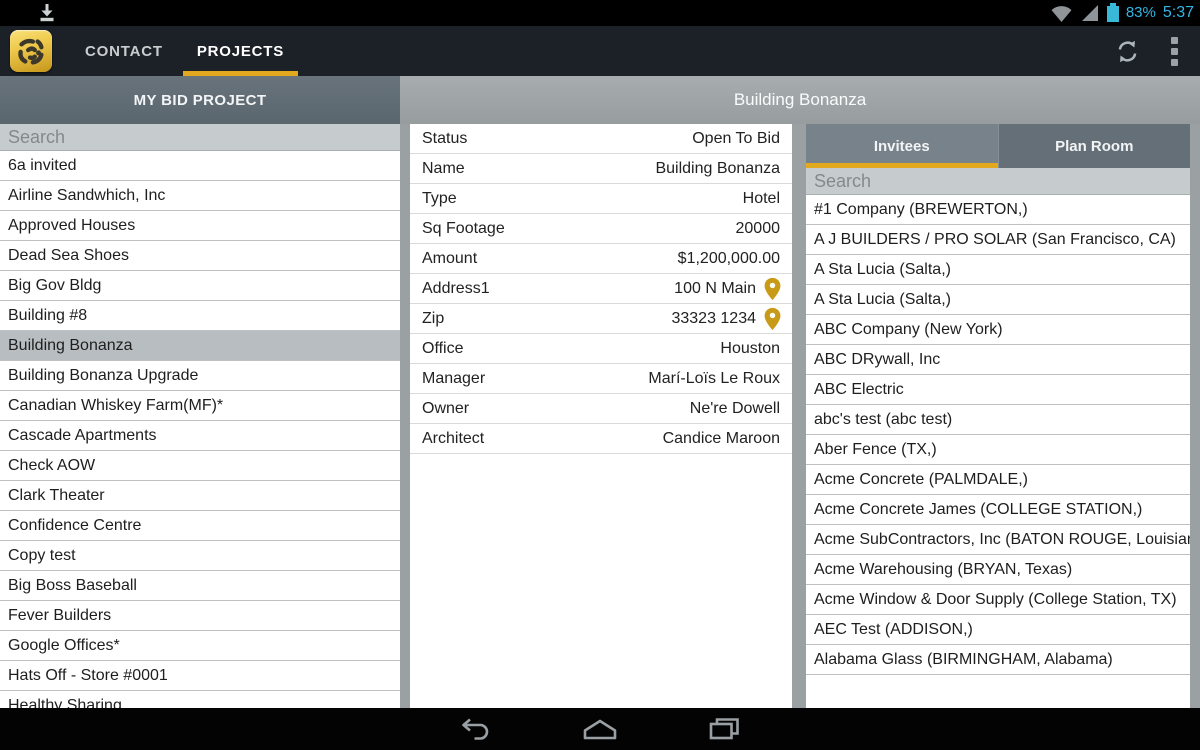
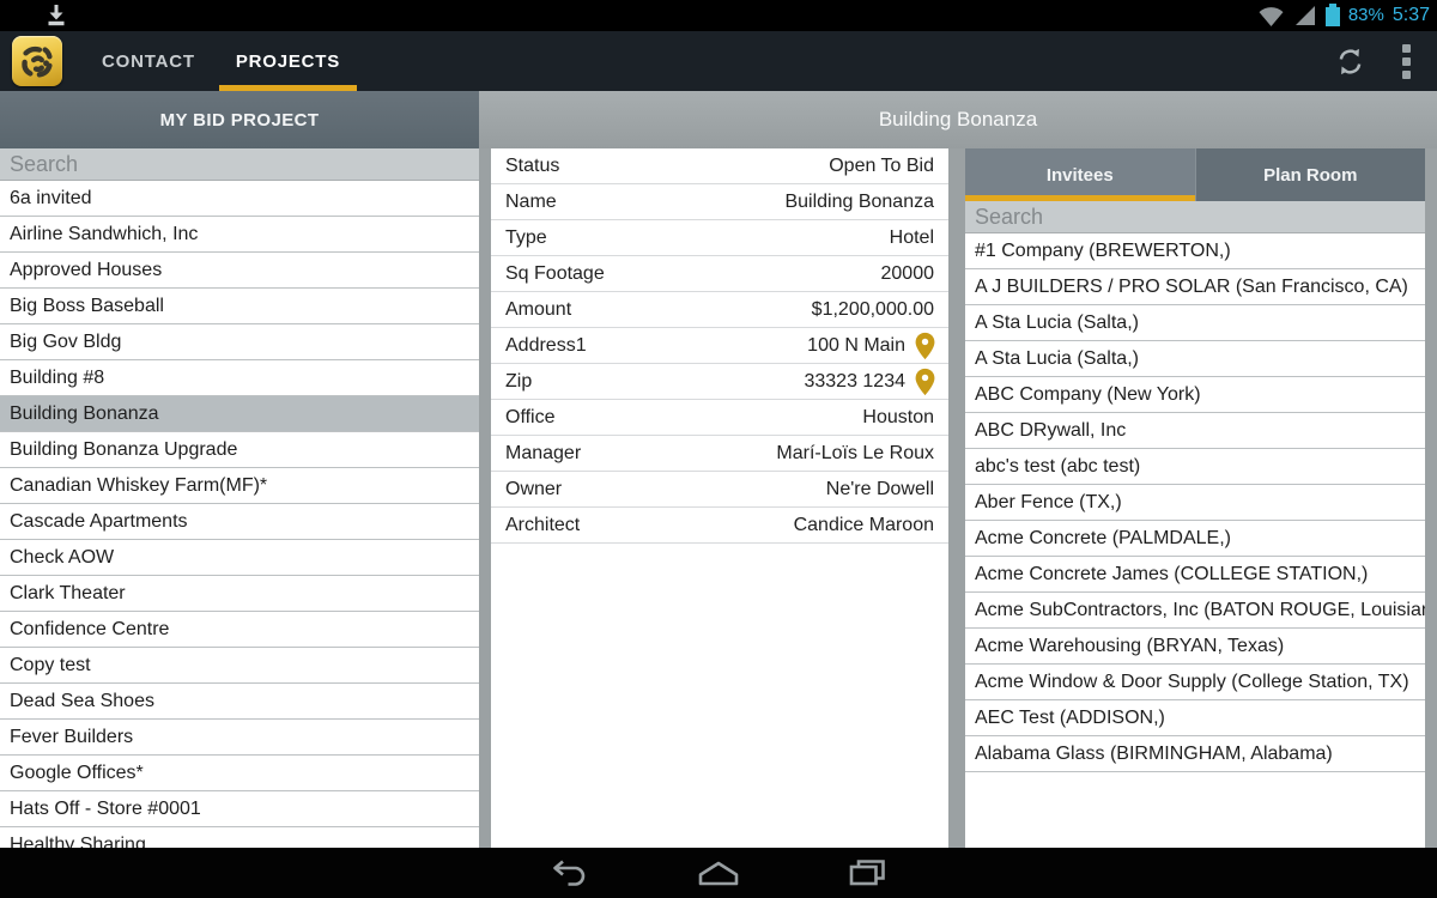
  83%
  5:37
  CONTACT
  PROJECTS
  MY BID PROJECT
  Search
  6a invited
  Airline Sandwhich, Inc
  Approved Houses
- Dead Sea Shoes
+ Big Boss Baseball
  Big Gov Bldg
  Building #8
  Building Bonanza
  Building Bonanza Upgrade
  Canadian Whiskey Farm(MF)*
  Cascade Apartments
  Check AOW
  Clark Theater
  Confidence Centre
  Copy test
- Big Boss Baseball
+ Dead Sea Shoes
  Fever Builders
  Google Offices*
  Hats Off - Store #0001
  Healthy Sharing
  Building Bonanza
  Status
  Open To Bid
  Name
  Building Bonanza
  Type
  Hotel
  Sq Footage
  20000
  Amount
  $1,200,000.00
  Address1
  100 N Main
  Zip
  33323 1234
  Office
  Houston
  Manager
  Marí-Loïs Le Roux
  Owner
  Ne're Dowell
  Architect
  Candice Maroon
  Invitees
  Plan Room
  Search
  #1 Company (BREWERTON,)
  A J BUILDERS / PRO SOLAR (San Francisco, CA)
  A Sta Lucia (Salta,)
  A Sta Lucia (Salta,)
  ABC Company (New York)
  ABC DRywall, Inc
- ABC Electric
  abc's test (abc test)
  Aber Fence (TX,)
  Acme Concrete (PALMDALE,)
  Acme Concrete James (COLLEGE STATION,)
  Acme SubContractors, Inc (BATON ROUGE, Louisia
  Acme Warehousing (BRYAN, Texas)
  Acme Window & Door Supply (College Station, TX)
  AEC Test (ADDISON,)
  Alabama Glass (BIRMINGHAM, Alabama)
